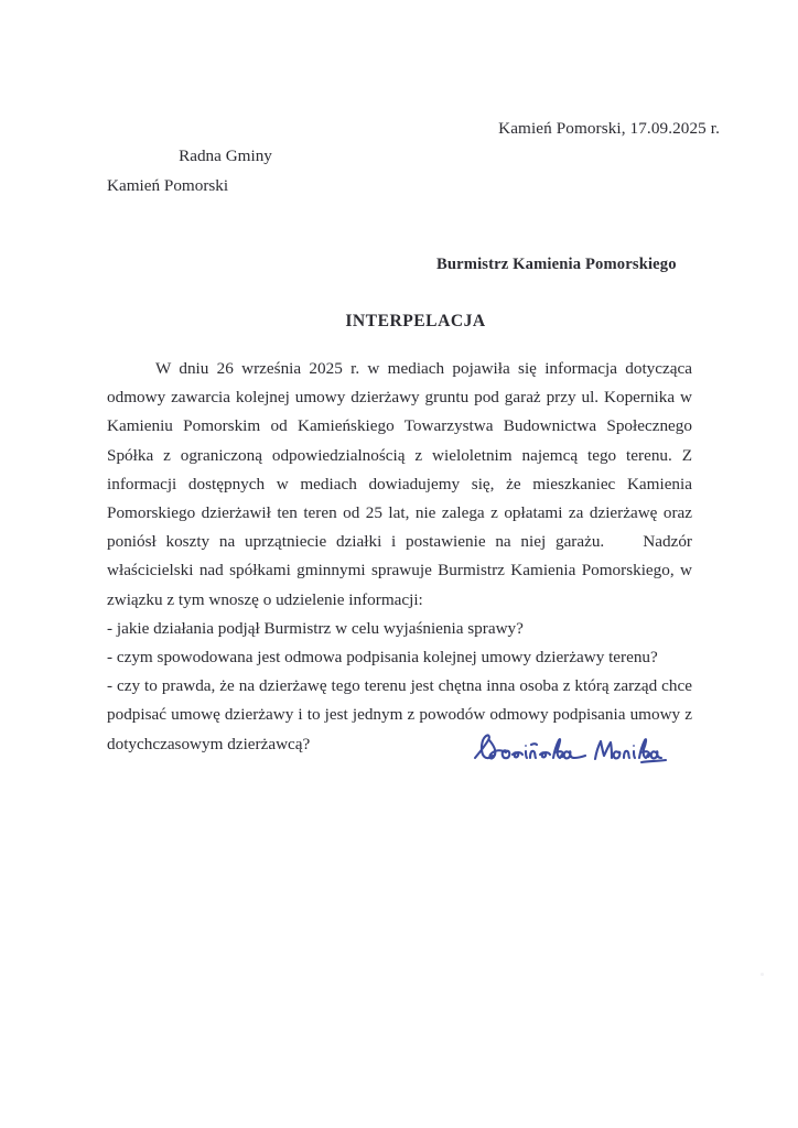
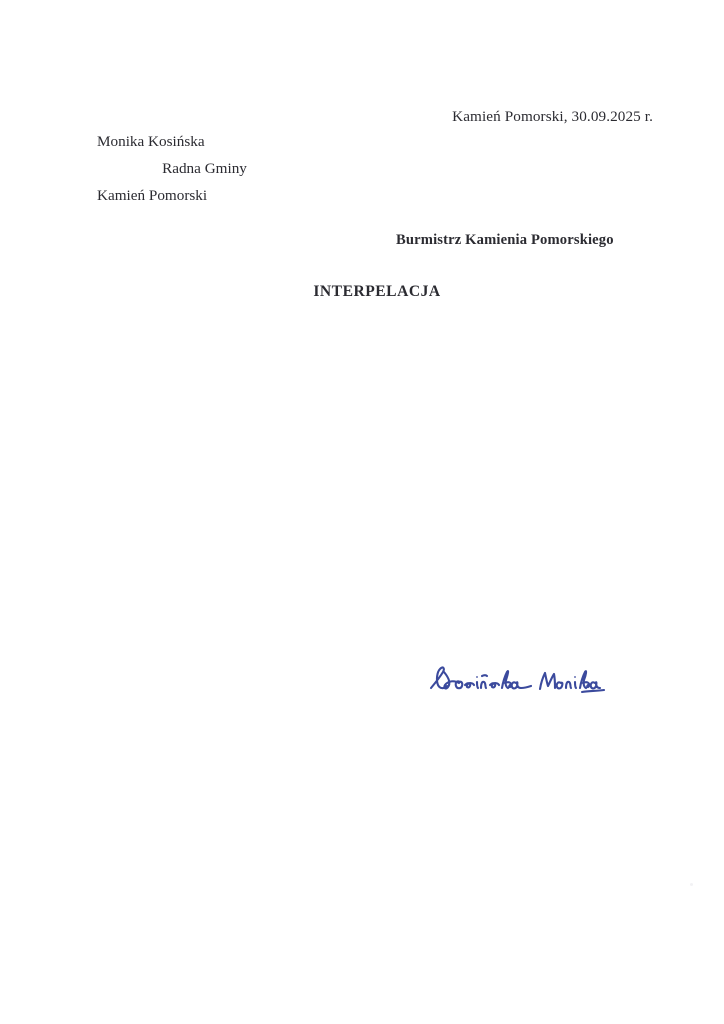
- Kamień Pomorski, 17.09.2025 r.
+ Kamień Pomorski, 30.09.2025 r.
+ Monika Kosińska
  Radna Gminy
  Kamień Pomorski
  Burmistrz Kamienia Pomorskiego
  INTERPELACJA
- W dniu 26 września 2025 r. w mediach pojawiła się informacja dotycząca odmowy zawarcia kolejnej umowy dzierżawy gruntu pod garaż przy ul. Kopernika w Kamieniu Pomorskim od Kamieńskiego Towarzystwa Budownictwa Społecznego Spółka z ograniczoną odpowiedzialnością z wieloletnim najemcą tego terenu. Z informacji dostępnych w mediach dowiadujemy się, że mieszkaniec Kamienia Pomorskiego dzierżawił ten teren od 25 lat, nie zalega z opłatami za dzierżawę oraz poniósł koszty na uprzątniecie działki i postawienie na niej garażu. Nadzór właścicielski nad spółkami gminnymi sprawuje Burmistrz Kamienia Pomorskiego, w związku z tym wnoszę o udzielenie informacji:
- - jakie działania podjął Burmistrz w celu wyjaśnienia sprawy?
- - czym spowodowana jest odmowa podpisania kolejnej umowy dzierżawy terenu?
- - czy to prawda, że na dzierżawę tego terenu jest chętna inna osoba z którą zarząd chce podpisać umowę dzierżawy i to jest jednym z powodów odmowy podpisania umowy z dotychczasowym dzierżawcą?
